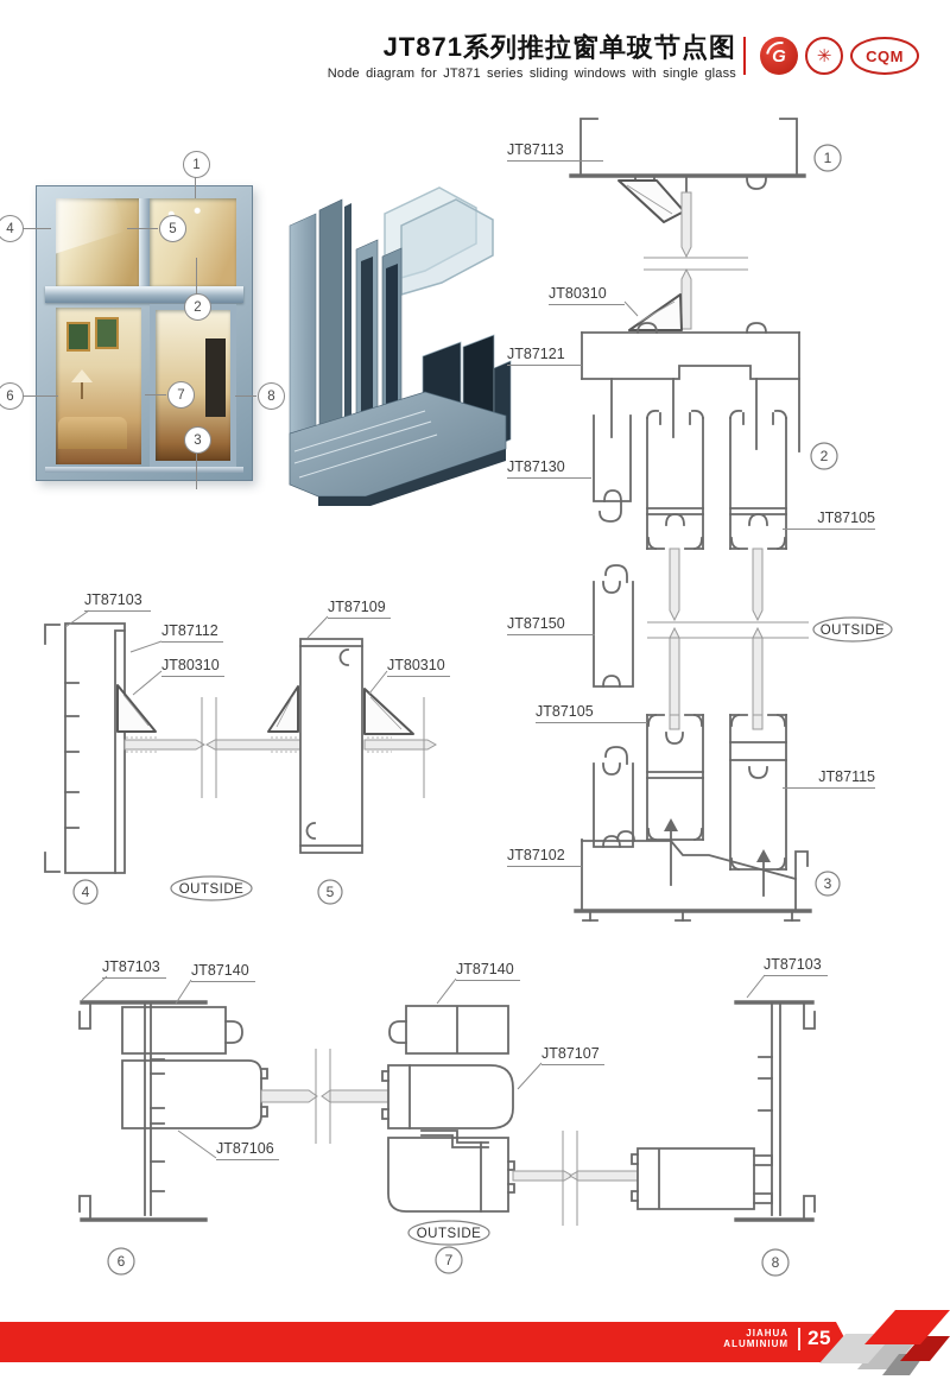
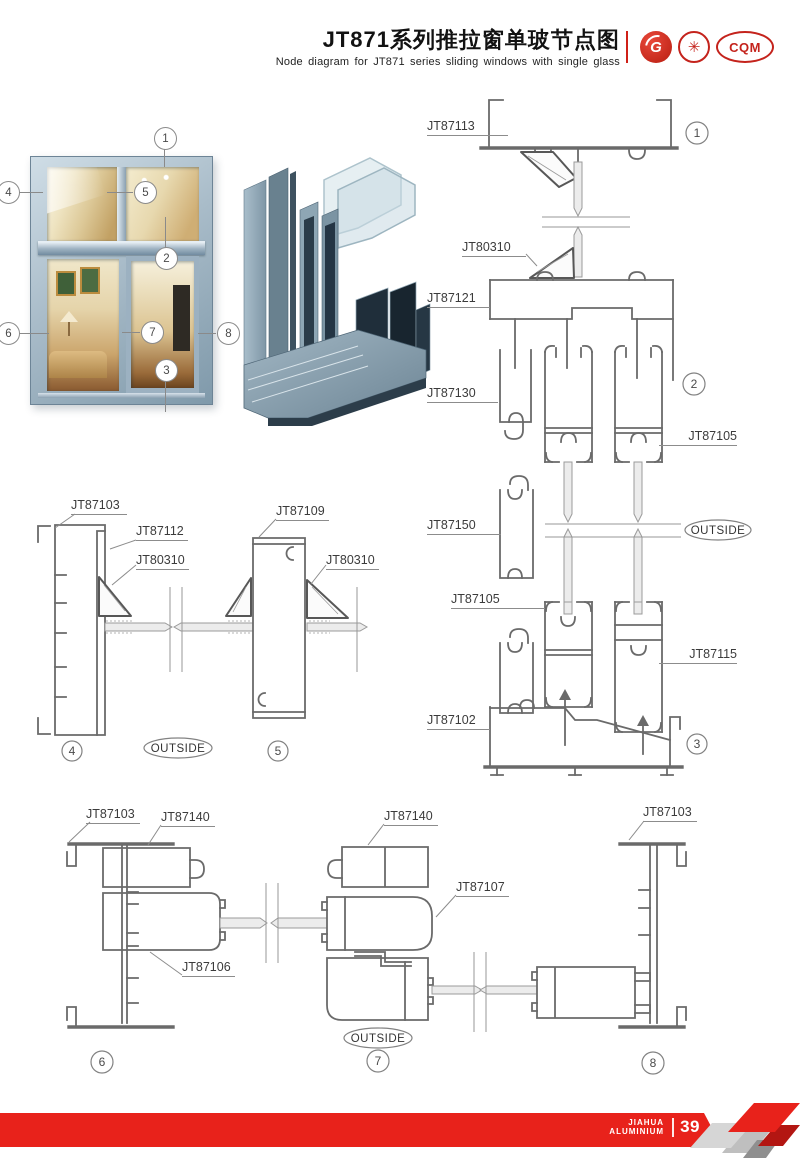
  JT871系列推拉窗单玻节点图
  Node diagram for JT871 series sliding windows with single glass
  G
  ✳
  CQM
  1
  4
  5
  2
  6
  7
  8
  3
  1
  2
  3
  OUTSIDE
  4
  5
  OUTSIDE
  6
  7
  8
  OUTSIDE
  JT87113
  JT80310
  JT87121
  JT87130
  JT87105
  JT87150
  JT87105
  JT87115
  JT87102
  JT87103
  JT87112
  JT80310
  JT87109
  JT80310
  JT87103
  JT87140
  JT87106
  JT87140
  JT87107
  JT87103
  JIAHUA
  ALUMINIUM
- 25
+ 39
